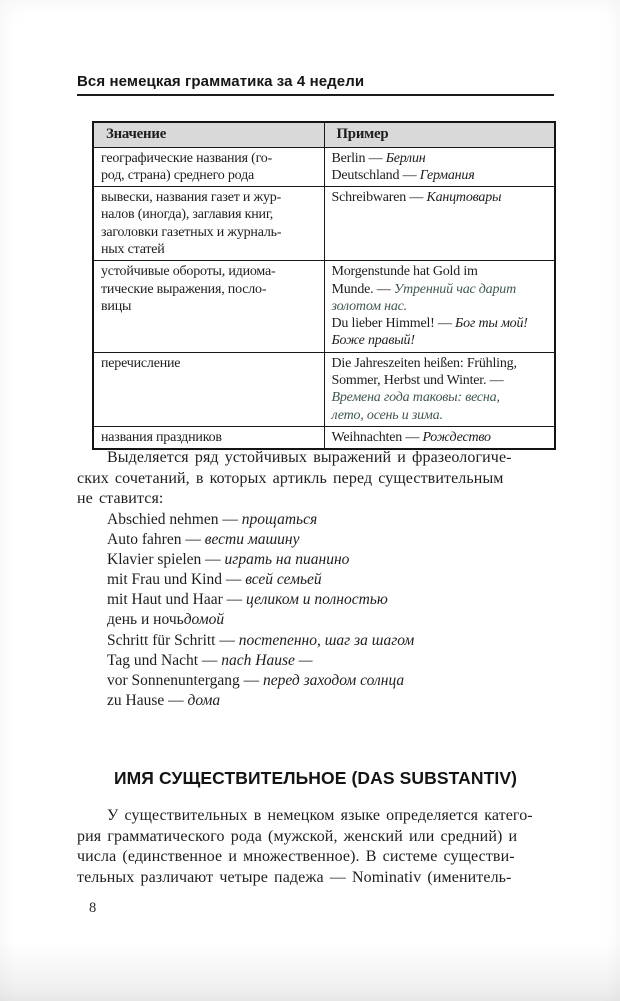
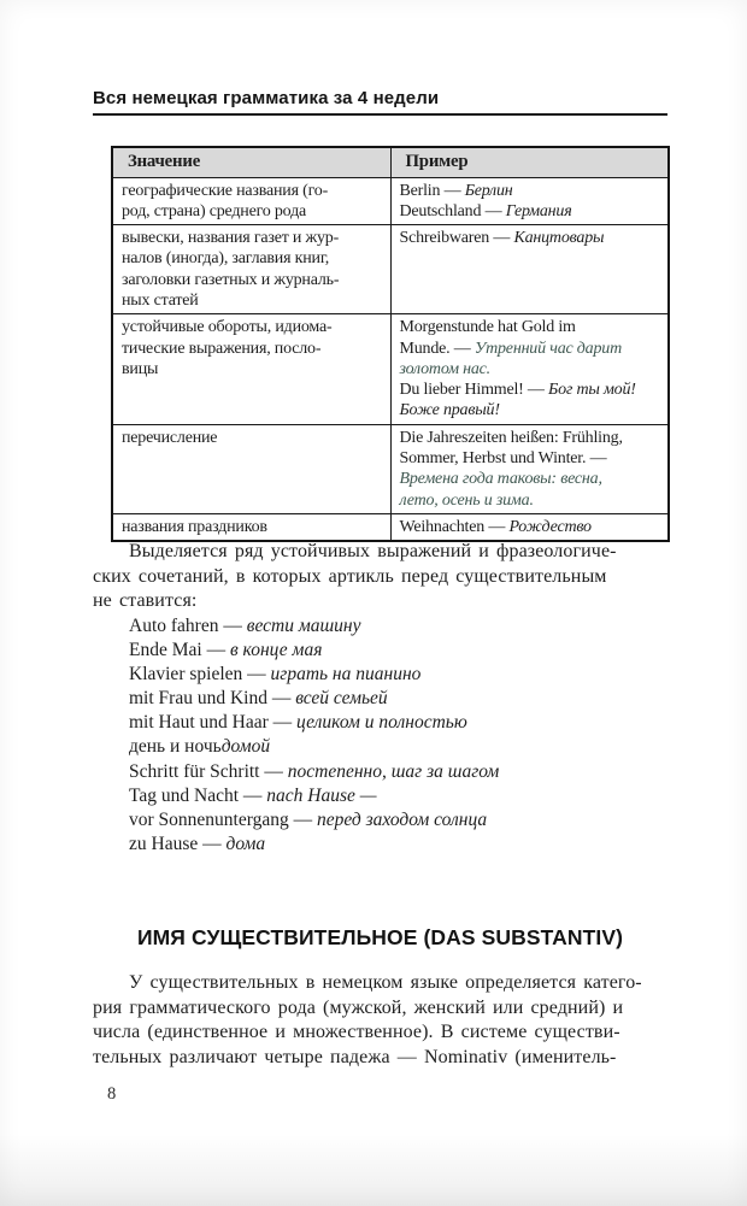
  Вся немецкая грамматика за 4 недели
  Значение	Пример
  географические названия (го- род, страна) среднего рода	Berlin — Берлин Deutschland — Германия
  вывески, названия газет и жур- налов (иногда), заглавия книг, заголовки газетных и журналь- ных статей	Schreibwaren — Канцтовары
  устойчивые обороты, идиома- тические выражения, посло- вицы	Morgenstunde hat Gold im Munde. — Утренний час дарит золотом нас. Du lieber Himmel! — Бог ты мой! Боже правый!
  перечисление	Die Jahreszeiten heißen: Frühling, Sommer, Herbst und Winter. — Времена года таковы: весна, лето, осень и зима.
  названия праздников	Weihnachten — Рождество
  Выделяется ряд устойчивых выражений и фразеологиче-
  ских сочетаний, в которых артикль перед существительным
  не ставится:
- Abschied nehmen — прощаться
  Auto fahren — вести машину
+ Ende Mai — в конце мая
  Klavier spielen — играть на пианино
  mit Frau und Kind — всей семьей
  mit Haut und Haar — целиком и полностью
  день и ночьдомой
  Schritt für Schritt — постепенно, шаг за шагом
  Tag und Nacht — nach Hause —
  vor Sonnenuntergang — перед заходом солнца
  zu Hause — дома
  ИМЯ СУЩЕСТВИТЕЛЬНОЕ (DAS SUBSTANTIV)
  У существительных в немецком языке определяется катего-
  рия грамматического рода (мужской, женский или средний) и
  числа (единственное и множественное). В системе существи-
  тельных различают четыре падежа — Nominativ (именитель-
  8
